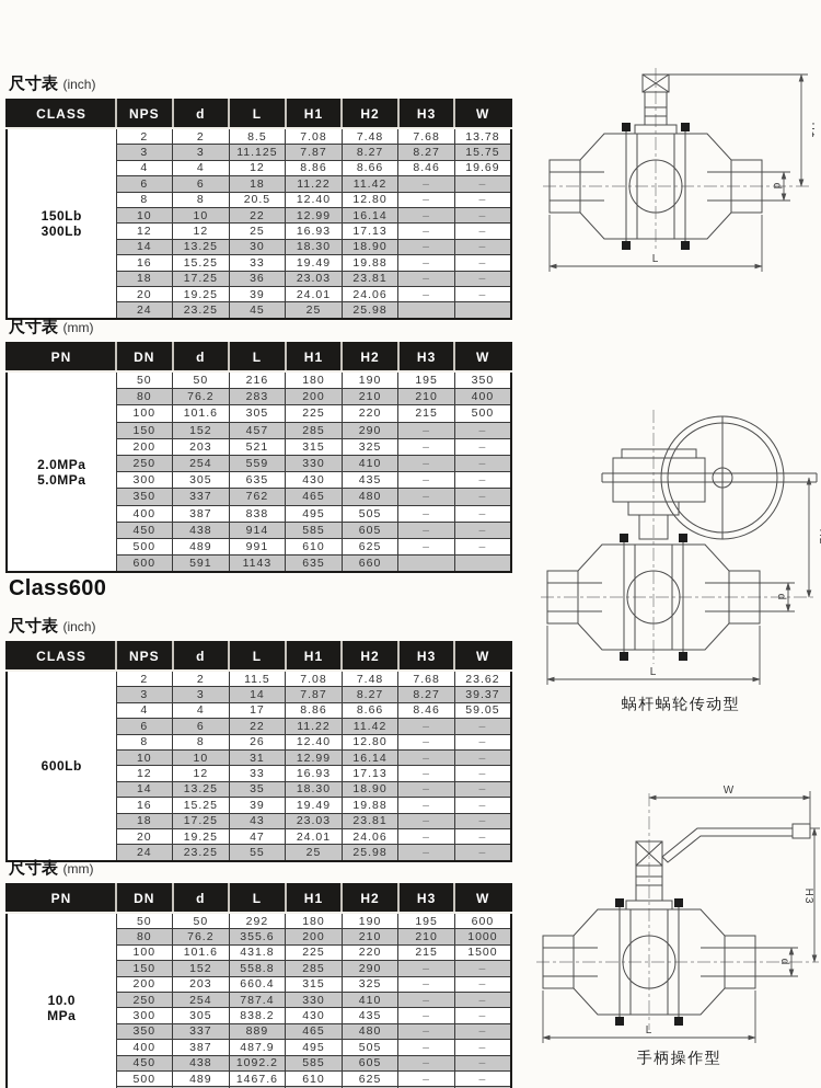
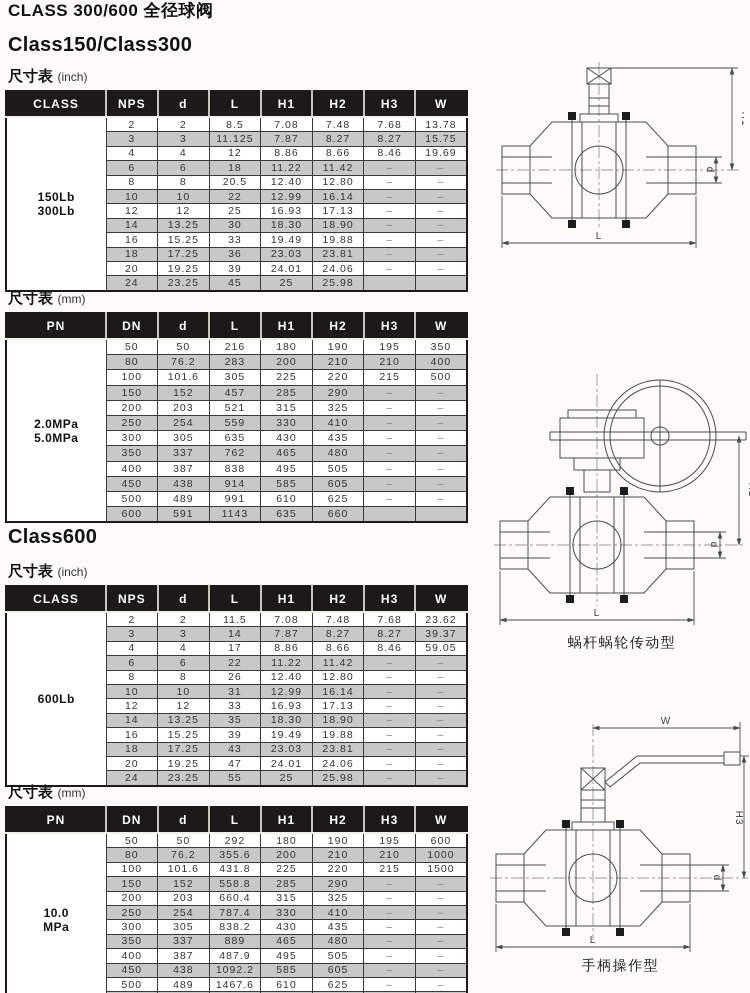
+ CLASS 300/600 全径球阀
+ Class150/Class300
  尺寸表 (inch)
  CLASS	NPS	d	L	H1	H2	H3	W
  150Lb300Lb	2	2	8.5	7.08	7.48	7.68	13.78
  3	3	11.125	7.87	8.27	8.27	15.75
  4	4	12	8.86	8.66	8.46	19.69
  6	6	18	11.22	11.42	–	–
  8	8	20.5	12.40	12.80	–	–
  10	10	22	12.99	16.14	–	–
  12	12	25	16.93	17.13	–	–
  14	13.25	30	18.30	18.90	–	–
  16	15.25	33	19.49	19.88	–	–
  18	17.25	36	23.03	23.81	–	–
  20	19.25	39	24.01	24.06	–	–
  24	23.25	45	25	25.98
  尺寸表 (mm)
  PN	DN	d	L	H1	H2	H3	W
  2.0MPa5.0MPa	50	50	216	180	190	195	350
  80	76.2	283	200	210	210	400
  100	101.6	305	225	220	215	500
  150	152	457	285	290	–	–
  200	203	521	315	325	–	–
  250	254	559	330	410	–	–
  300	305	635	430	435	–	–
  350	337	762	465	480	–	–
  400	387	838	495	505	–	–
  450	438	914	585	605	–	–
  500	489	991	610	625	–	–
  600	591	1143	635	660
  Class600
  尺寸表 (inch)
  CLASS	NPS	d	L	H1	H2	H3	W
  600Lb	2	2	11.5	7.08	7.48	7.68	23.62
  3	3	14	7.87	8.27	8.27	39.37
  4	4	17	8.86	8.66	8.46	59.05
  6	6	22	11.22	11.42	–	–
  8	8	26	12.40	12.80	–	–
  10	10	31	12.99	16.14	–	–
  12	12	33	16.93	17.13	–	–
  14	13.25	35	18.30	18.90	–	–
  16	15.25	39	19.49	19.88	–	–
  18	17.25	43	23.03	23.81	–	–
  20	19.25	47	24.01	24.06	–	–
  24	23.25	55	25	25.98	–	–
  尺寸表 (mm)
  PN	DN	d	L	H1	H2	H3	W
  10.0MPa	50	50	292	180	190	195	600
  80	76.2	355.6	200	210	210	1000
  100	101.6	431.8	225	220	215	1500
  150	152	558.8	285	290	–	–
  200	203	660.4	315	325	–	–
  250	254	787.4	330	410	–	–
  300	305	838.2	430	435	–	–
  350	337	889	465	480	–	–
  400	387	487.9	495	505	–	–
  450	438	1092.2	585	605	–	–
  500	489	1467.6	610	625	–	–
  L
  L
  蜗杆蜗轮传动型
  W
  L
  手柄操作型
